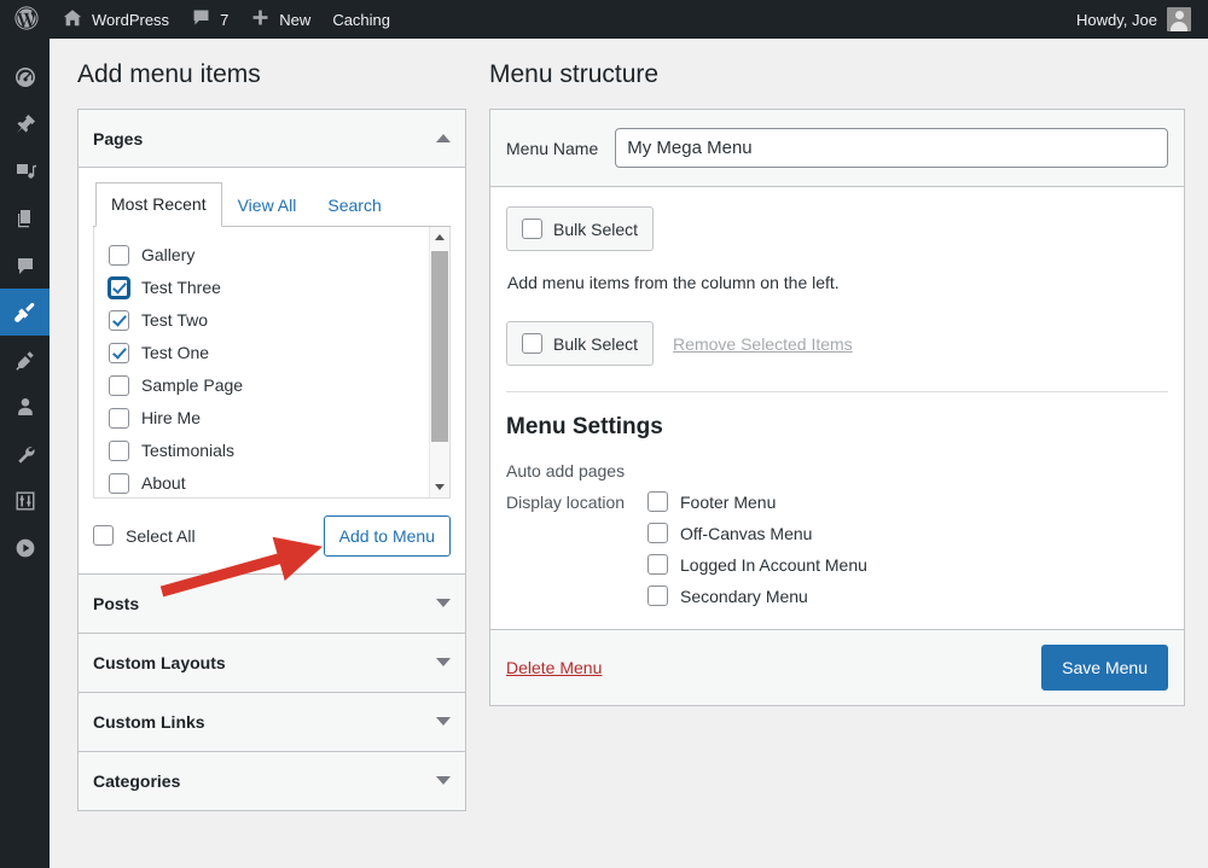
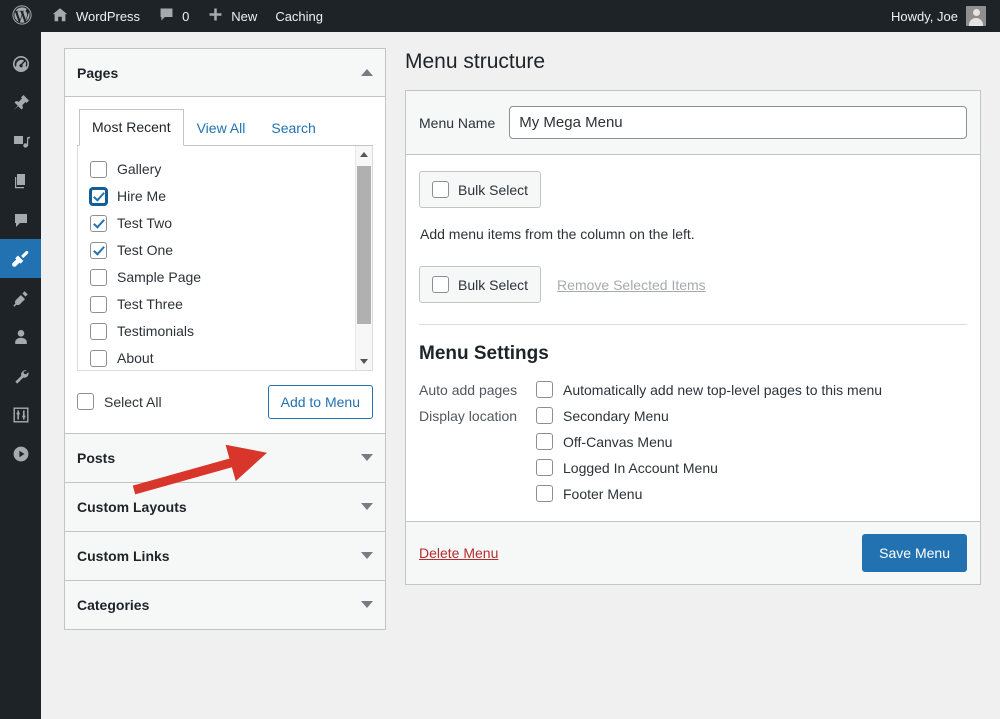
  WordPress
- 7
+ 0
  New
  Caching
  Howdy, Joe
- Add menu items
  Pages
  Most Recent
  View All
  Search
  Gallery
- Test Three
+ Hire Me
  Test Two
  Test One
  Sample Page
- Hire Me
+ Test Three
  Testimonials
  About
  Select All
  Add to Menu
  Posts
  Custom Layouts
  Custom Links
  Categories
  Menu structure
  Menu Name
  My Mega Menu
  Bulk Select
  Add menu items from the column on the left.
  Bulk Select
  Remove Selected Items
  Menu Settings
  Auto add pages
+ Automatically add new top-level pages to this menu
  Display location
- Footer Menu
+ Secondary Menu
  Off-Canvas Menu
  Logged In Account Menu
- Secondary Menu
+ Footer Menu
  Delete Menu
  Save Menu
